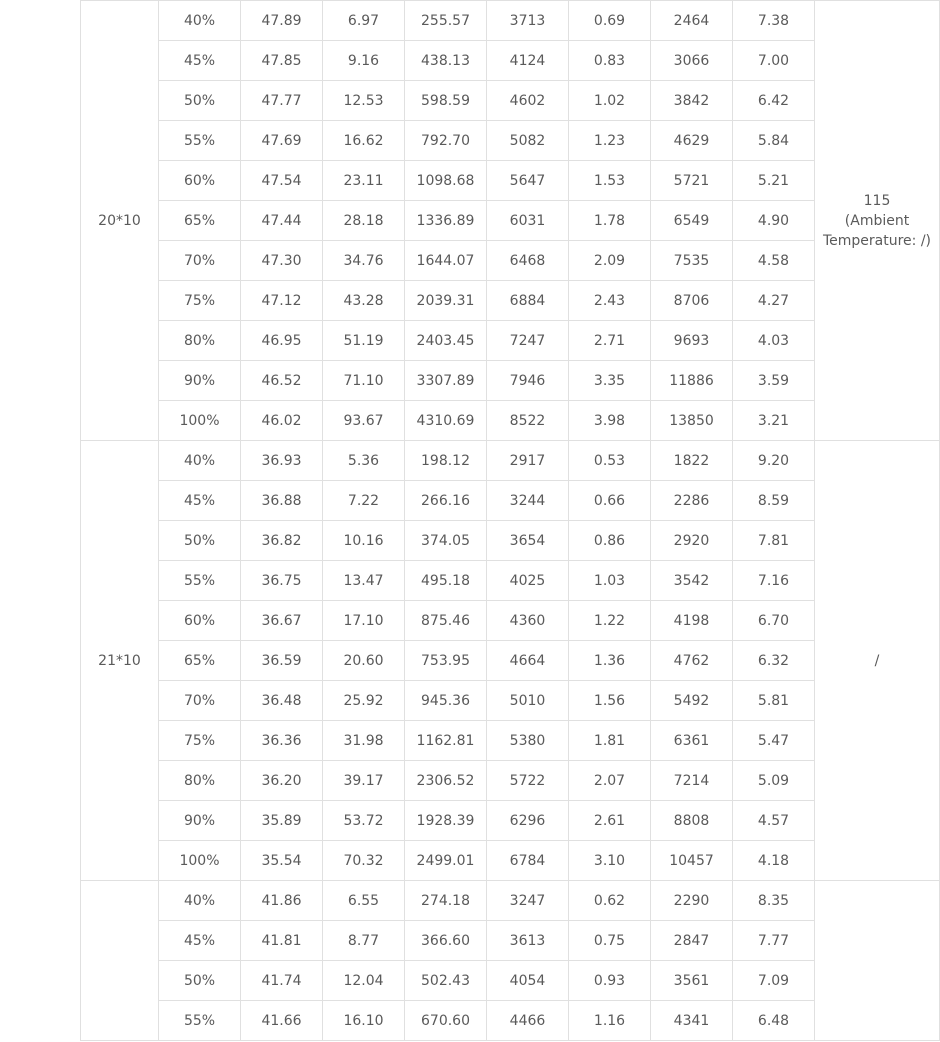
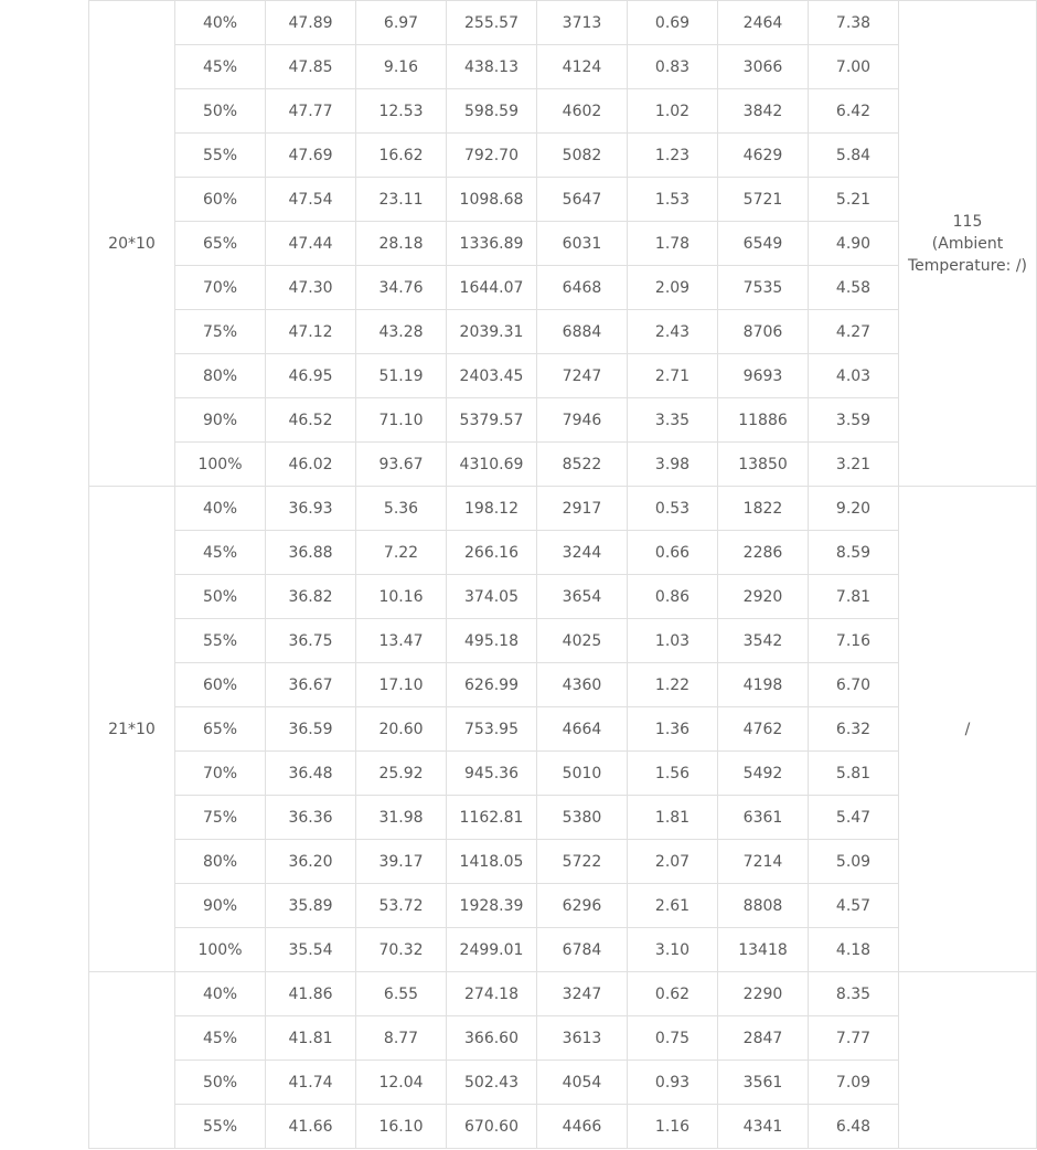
  20*10	40%	47.89	6.97	255.57	3713	0.69	2464	7.38	115(AmbientTemperature: /)
  45%	47.85	9.16	438.13	4124	0.83	3066	7.00
  50%	47.77	12.53	598.59	4602	1.02	3842	6.42
  55%	47.69	16.62	792.70	5082	1.23	4629	5.84
  60%	47.54	23.11	1098.68	5647	1.53	5721	5.21
  65%	47.44	28.18	1336.89	6031	1.78	6549	4.90
  70%	47.30	34.76	1644.07	6468	2.09	7535	4.58
  75%	47.12	43.28	2039.31	6884	2.43	8706	4.27
  80%	46.95	51.19	2403.45	7247	2.71	9693	4.03
- 90%	46.52	71.10	3307.89	7946	3.35	11886	3.59
+ 90%	46.52	71.10	5379.57	7946	3.35	11886	3.59
  100%	46.02	93.67	4310.69	8522	3.98	13850	3.21
  21*10	40%	36.93	5.36	198.12	2917	0.53	1822	9.20	/
  45%	36.88	7.22	266.16	3244	0.66	2286	8.59
  50%	36.82	10.16	374.05	3654	0.86	2920	7.81
  55%	36.75	13.47	495.18	4025	1.03	3542	7.16
- 60%	36.67	17.10	875.46	4360	1.22	4198	6.70
+ 60%	36.67	17.10	626.99	4360	1.22	4198	6.70
  65%	36.59	20.60	753.95	4664	1.36	4762	6.32
  70%	36.48	25.92	945.36	5010	1.56	5492	5.81
  75%	36.36	31.98	1162.81	5380	1.81	6361	5.47
- 80%	36.20	39.17	2306.52	5722	2.07	7214	5.09
+ 80%	36.20	39.17	1418.05	5722	2.07	7214	5.09
  90%	35.89	53.72	1928.39	6296	2.61	8808	4.57
- 100%	35.54	70.32	2499.01	6784	3.10	10457	4.18
+ 100%	35.54	70.32	2499.01	6784	3.10	13418	4.18
  	40%	41.86	6.55	274.18	3247	0.62	2290	8.35
  45%	41.81	8.77	366.60	3613	0.75	2847	7.77
  50%	41.74	12.04	502.43	4054	0.93	3561	7.09
  55%	41.66	16.10	670.60	4466	1.16	4341	6.48
